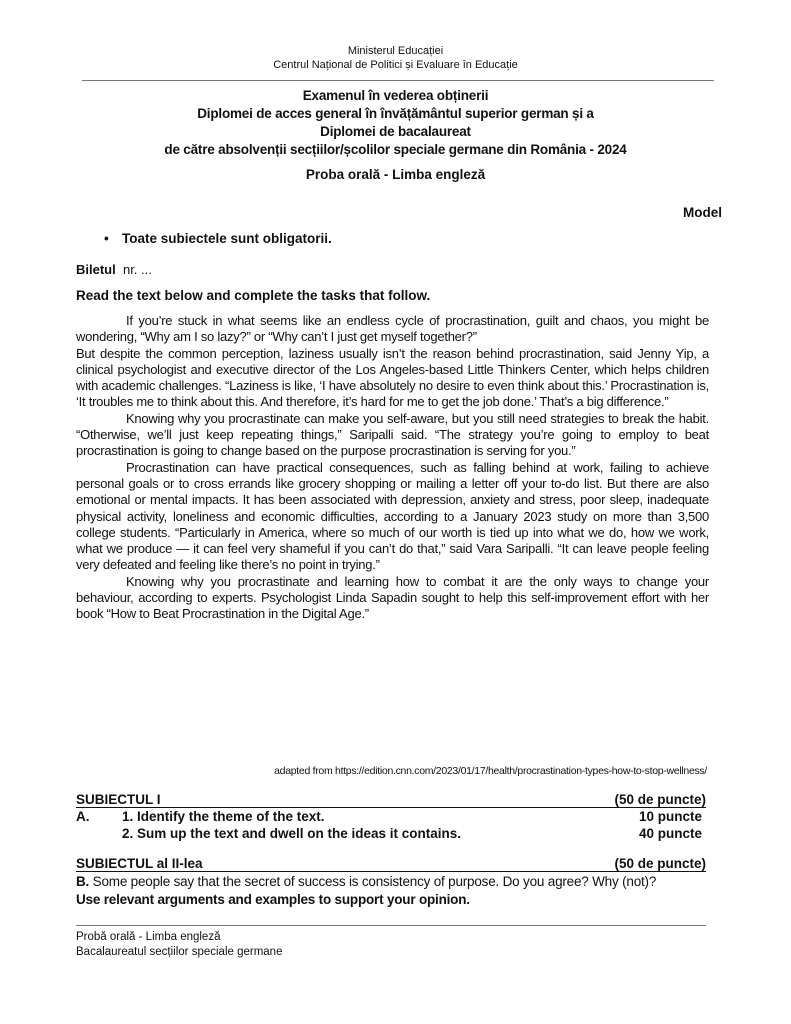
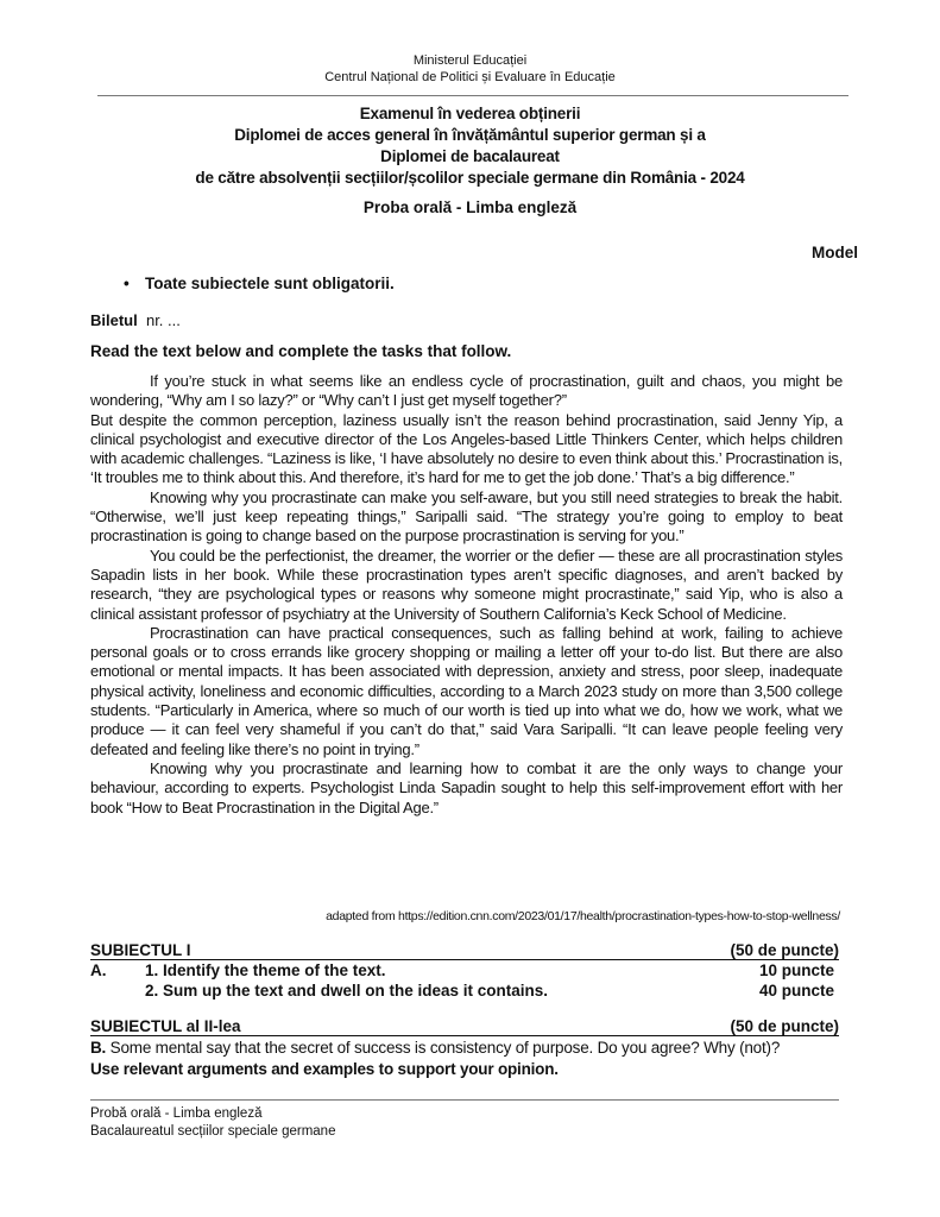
  Ministerul Educației
  Centrul Național de Politici și Evaluare în Educație
  Examenul în vederea obținerii
  Diplomei de acces general în învățământul superior german și a
  Diplomei de bacalaureat
  de către absolvenții secțiilor/școlilor speciale germane din România - 2024
  Proba orală - Limba engleză
  Model
  • Toate subiectele sunt obligatorii.
  Biletul nr. ...
  Read the text below and complete the tasks that follow.
  If you’re stuck in what seems like an endless cycle of procrastination, guilt and chaos, you might be wondering, “Why am I so lazy?” or “Why can’t I just get myself together?”
  But despite the common perception, laziness usually isn’t the reason behind procrastination, said Jenny Yip, a clinical psychologist and executive director of the Los Angeles-based Little Thinkers Center, which helps children with academic challenges. “Laziness is like, ‘I have absolutely no desire to even think about this.’ Procrastination is, ‘It troubles me to think about this. And therefore, it’s hard for me to get the job done.’ That’s a big difference.”
  Knowing why you procrastinate can make you self-aware, but you still need strategies to break the habit. “Otherwise, we’ll just keep repeating things,” Saripalli said. “The strategy you’re going to employ to beat procrastination is going to change based on the purpose procrastination is serving for you.”
+ You could be the perfectionist, the dreamer, the worrier or the defier — these are all procrastination styles Sapadin lists in her book. While these procrastination types aren’t specific diagnoses, and aren’t backed by research, “they are psychological types or reasons why someone might procrastinate,” said Yip, who is also a clinical assistant professor of psychiatry at the University of Southern California’s Keck School of Medicine.
- Procrastination can have practical consequences, such as falling behind at work, failing to achieve personal goals or to cross errands like grocery shopping or mailing a letter off your to-do list. But there are also emotional or mental impacts. It has been associated with depression, anxiety and stress, poor sleep, inadequate physical activity, loneliness and economic difficulties, according to a January 2023 study on more than 3,500 college students. “Particularly in America, where so much of our worth is tied up into what we do, how we work, what we produce — it can feel very shameful if you can’t do that,” said Vara Saripalli. “It can leave people feeling very defeated and feeling like there’s no point in trying.”
+ Procrastination can have practical consequences, such as falling behind at work, failing to achieve personal goals or to cross errands like grocery shopping or mailing a letter off your to-do list. But there are also emotional or mental impacts. It has been associated with depression, anxiety and stress, poor sleep, inadequate physical activity, loneliness and economic difficulties, according to a March 2023 study on more than 3,500 college students. “Particularly in America, where so much of our worth is tied up into what we do, how we work, what we produce — it can feel very shameful if you can’t do that,” said Vara Saripalli. “It can leave people feeling very defeated and feeling like there’s no point in trying.”
  Knowing why you procrastinate and learning how to combat it are the only ways to change your behaviour, according to experts. Psychologist Linda Sapadin sought to help this self-improvement effort with her book “How to Beat Procrastination in the Digital Age.”
  adapted from https://edition.cnn.com/2023/01/17/health/procrastination-types-how-to-stop-wellness/
  SUBIECTUL I
  (50 de puncte)
  A.
  1. Identify the theme of the text.
  10 puncte
  2. Sum up the text and dwell on the ideas it contains.
  40 puncte
  SUBIECTUL al II-lea
  (50 de puncte)
- B. Some people say that the secret of success is consistency of purpose. Do you agree? Why (not)?
+ B. Some mental say that the secret of success is consistency of purpose. Do you agree? Why (not)?
  Use relevant arguments and examples to support your opinion.
  Probă orală - Limba engleză
  Bacalaureatul secțiilor speciale germane
